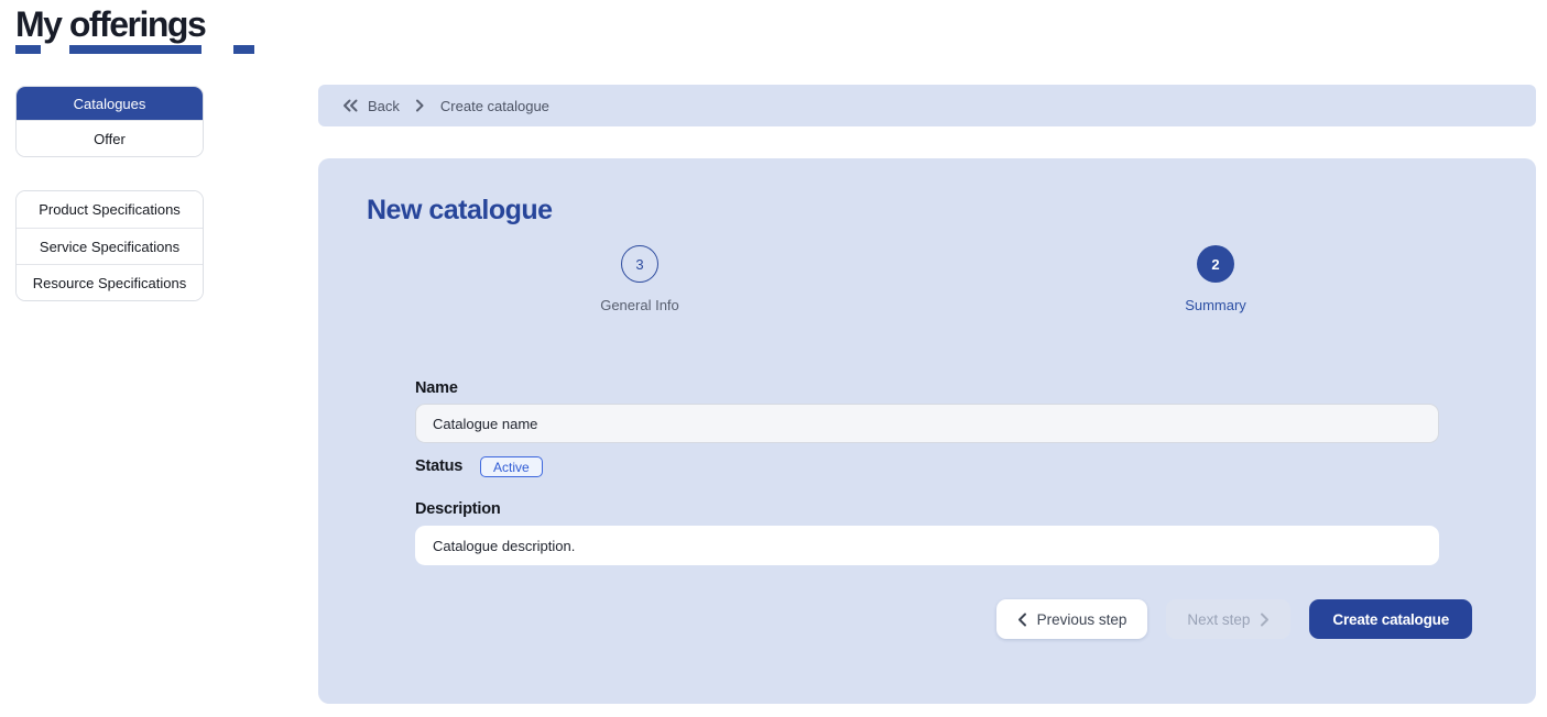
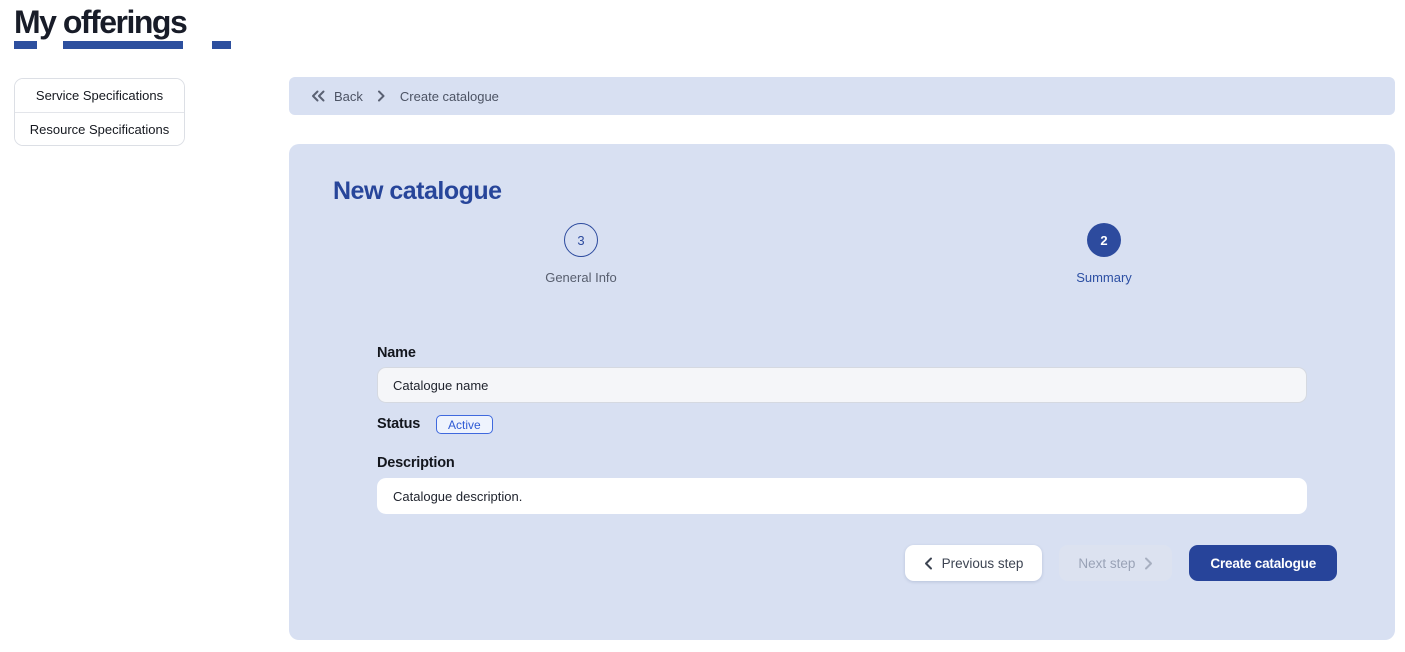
  My offerings
- Catalogues
- Offer
- Product Specifications
  Service Specifications
  Resource Specifications
  Back
  Create catalogue
  New catalogue
  3
  General Info
  2
  Summary
  Name
  Catalogue name
  Status
  Active
  Description
  Catalogue description.
  Previous step
  Next step
  Create catalogue
